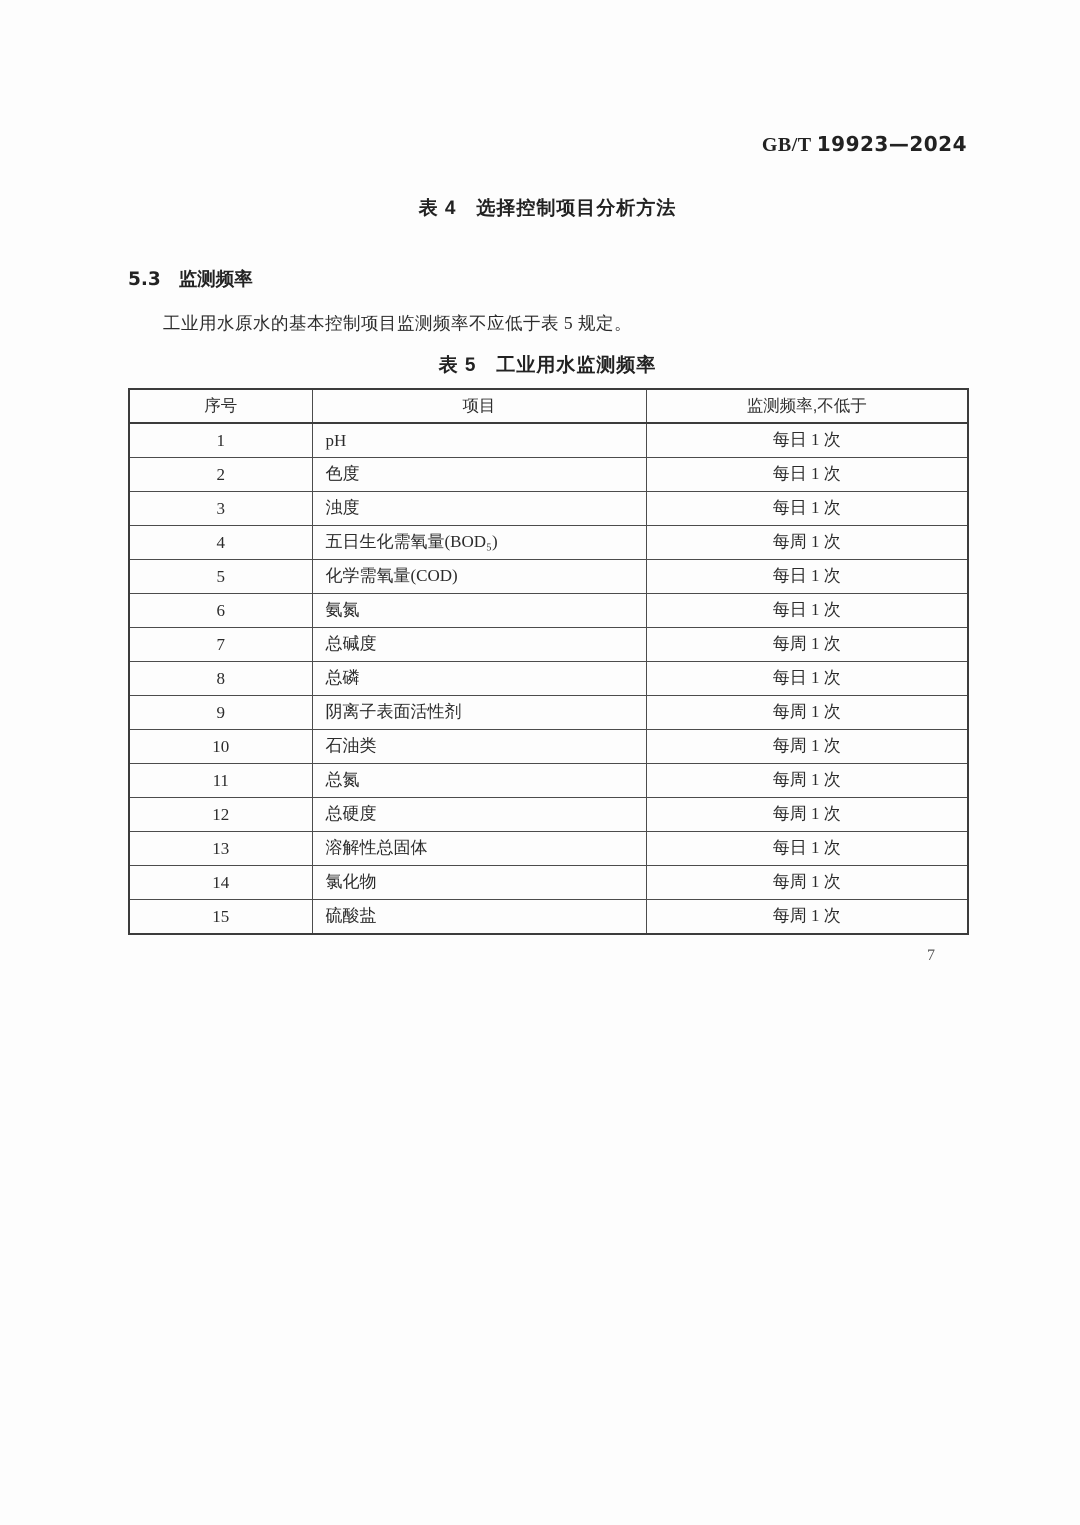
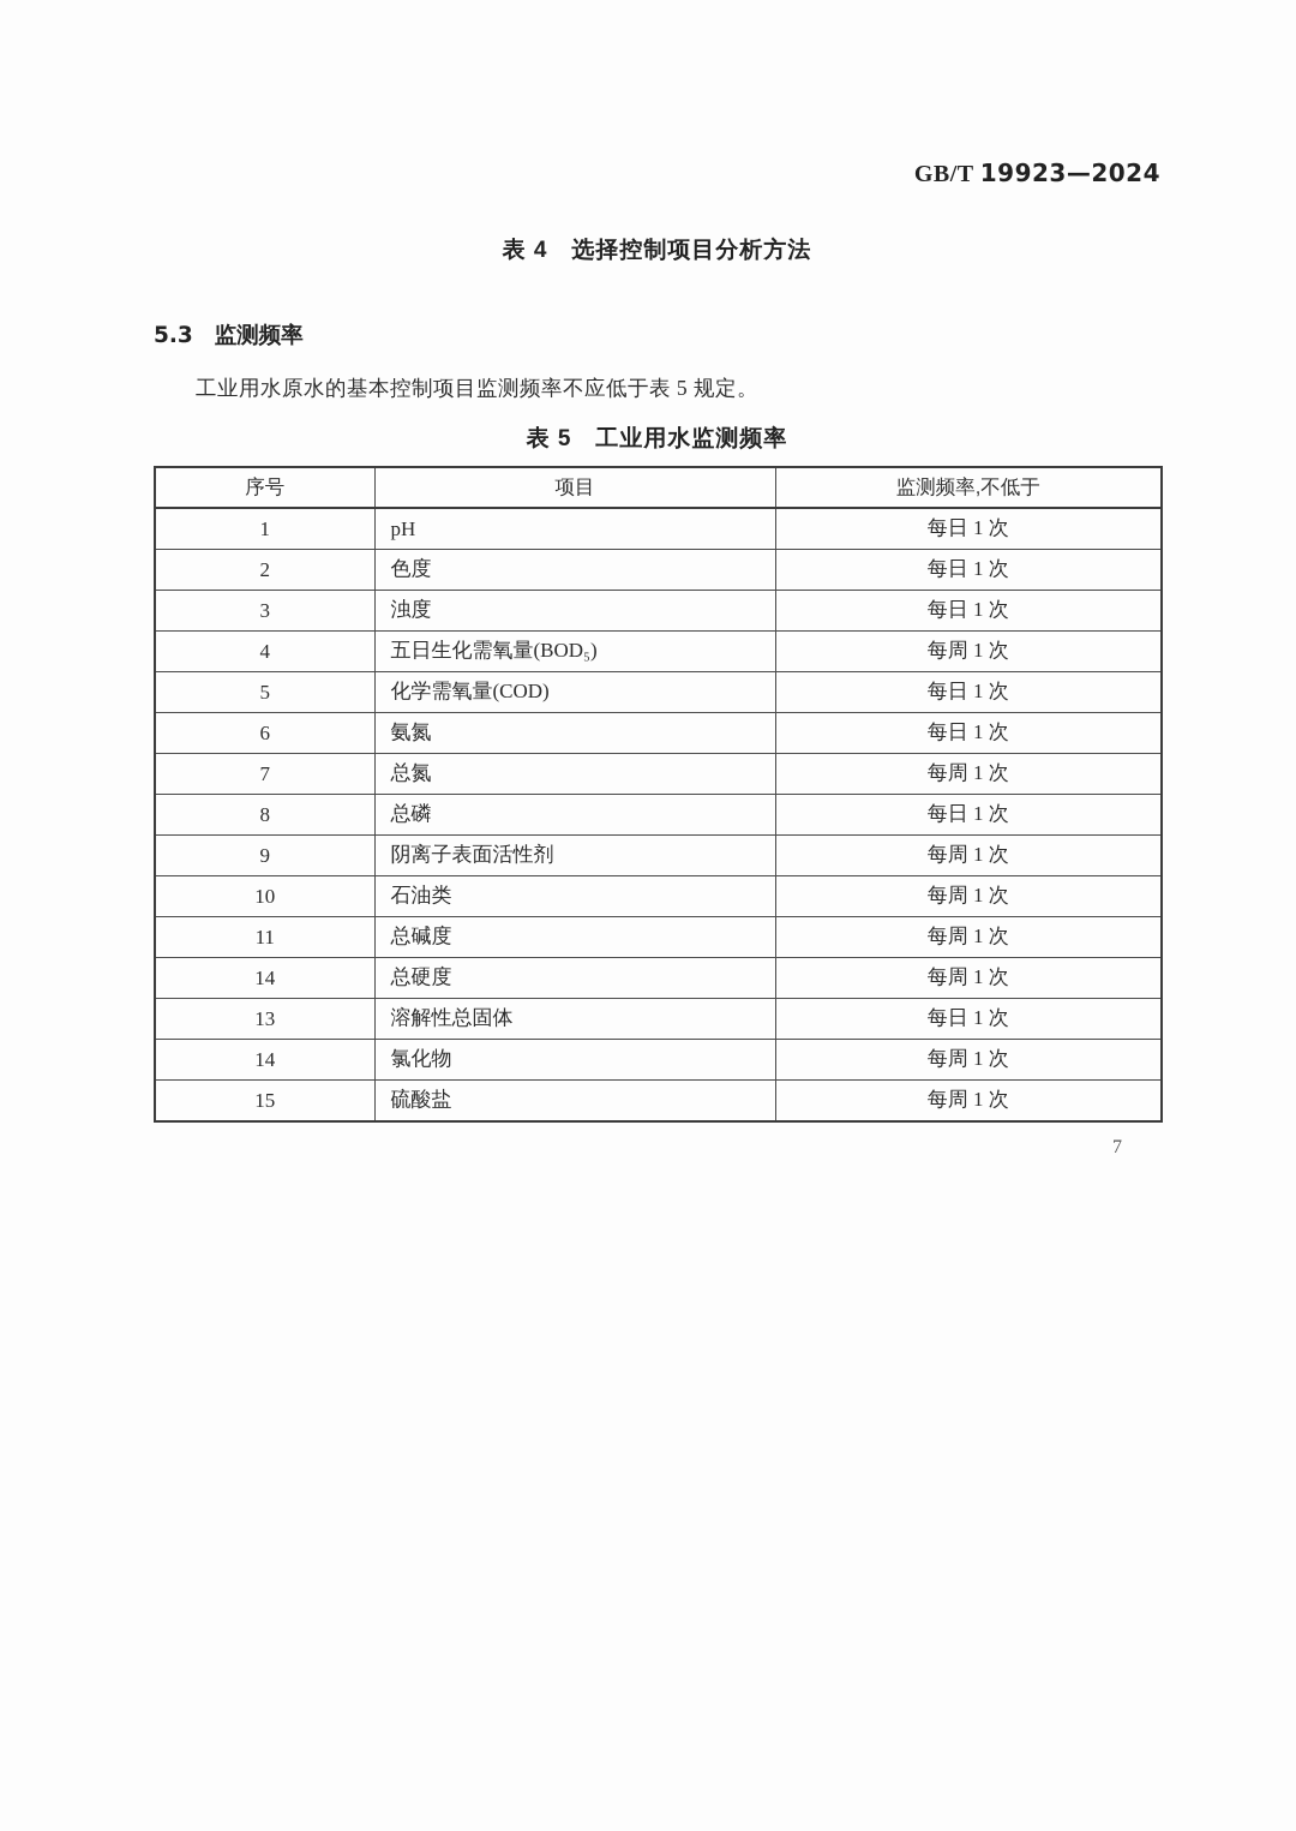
  GB/T 19923—2024
  表 4 选择控制项目分析方法
  5.3 监测频率
  工业用水原水的基本控制项目监测频率不应低于表 5 规定。
  表 5 工业用水监测频率
  序号	项目	监测频率,不低于
  1	pH	每日 1 次
  2	色度	每日 1 次
  3	浊度	每日 1 次
  4	五日生化需氧量(BOD₅)	每周 1 次
  5	化学需氧量(COD)	每日 1 次
  6	氨氮	每日 1 次
- 7	总碱度	每周 1 次
+ 7	总氮	每周 1 次
  8	总磷	每日 1 次
  9	阴离子表面活性剂	每周 1 次
  10	石油类	每周 1 次
- 11	总氮	每周 1 次
+ 11	总碱度	每周 1 次
- 12	总硬度	每周 1 次
+ 14	总硬度	每周 1 次
  13	溶解性总固体	每日 1 次
  14	氯化物	每周 1 次
  15	硫酸盐	每周 1 次
  7
